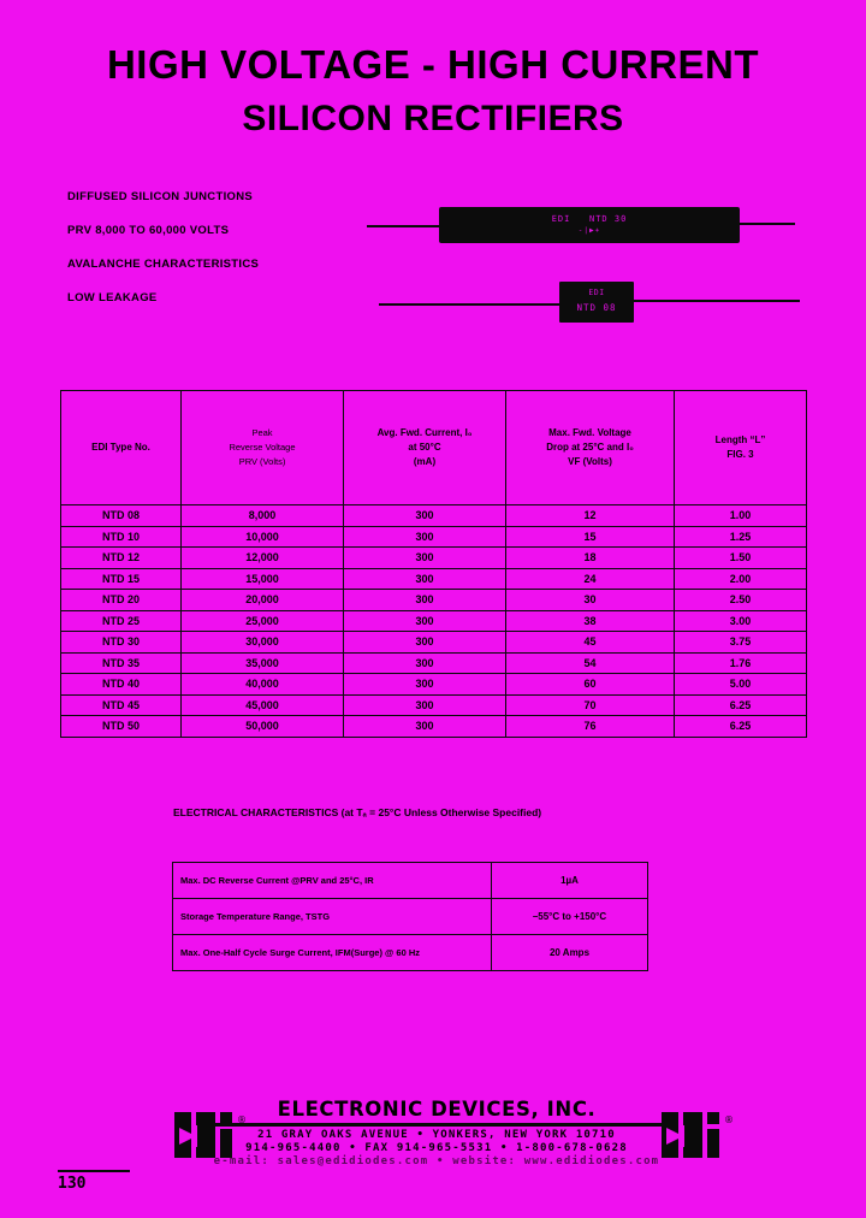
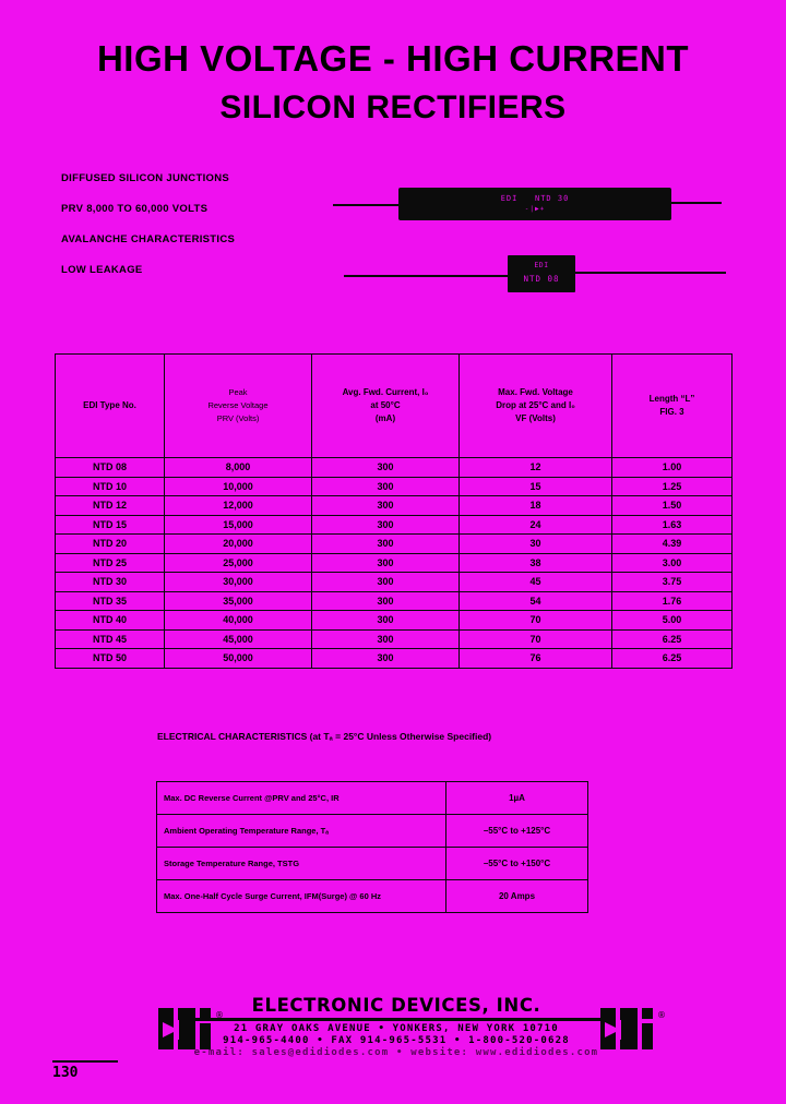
  HIGH VOLTAGE - HIGH CURRENT
  SILICON RECTIFIERS
  DIFFUSED SILICON JUNCTIONS
  PRV 8,000 TO 60,000 VOLTS
  AVALANCHE CHARACTERISTICS
  LOW LEAKAGE
  EDI NTD 30
  EDI
  NTD 08
  EDI Type No.	Peak Reverse Voltage PRV (Volts)	Avg. Fwd. Current, I₀ at 50°C (mA)	Max. Fwd. Voltage Drop at 25°C and I₀ VF (Volts)	Length “L” FIG. 3
  NTD 08	8,000	300	12	1.00
  NTD 10	10,000	300	15	1.25
  NTD 12	12,000	300	18	1.50
- NTD 15	15,000	300	24	2.00
+ NTD 15	15,000	300	24	1.63
- NTD 20	20,000	300	30	2.50
+ NTD 20	20,000	300	30	4.39
  NTD 25	25,000	300	38	3.00
  NTD 30	30,000	300	45	3.75
  NTD 35	35,000	300	54	1.76
- NTD 40	40,000	300	60	5.00
+ NTD 40	40,000	300	70	5.00
  NTD 45	45,000	300	70	6.25
  NTD 50	50,000	300	76	6.25
  ELECTRICAL CHARACTERISTICS (at Tₐ = 25°C Unless Otherwise Specified)
  Max. DC Reverse Current @PRV and 25°C, IR	1µA
+ Ambient Operating Temperature Range, Tₐ	–55°C to +125°C
  Storage Temperature Range, TSTG	–55°C to +150°C
  Max. One-Half Cycle Surge Current, IFM(Surge) @ 60 Hz	20 Amps
  ®
  ELECTRONIC DEVICES, INC.
  21 GRAY OAKS AVENUE • YONKERS, NEW YORK 10710
- 914-965-4400 • FAX 914-965-5531 • 1-800-678-0628
+ 914-965-4400 • FAX 914-965-5531 • 1-800-520-0628
  e-mail: sales@edidiodes.com • website: www.edidiodes.com
  ®
  130
